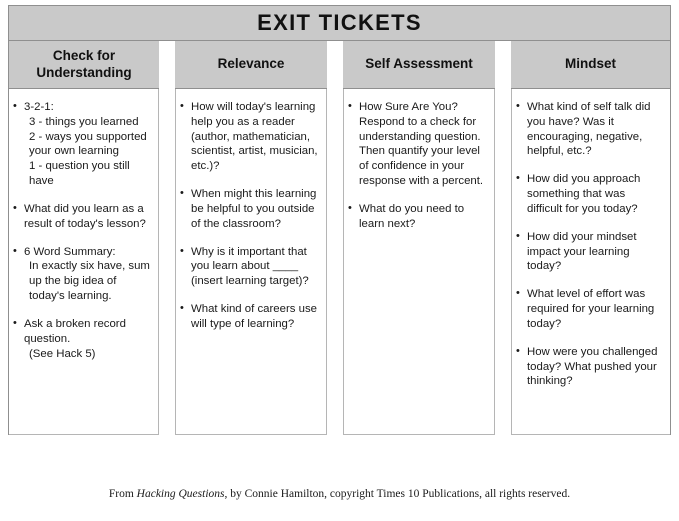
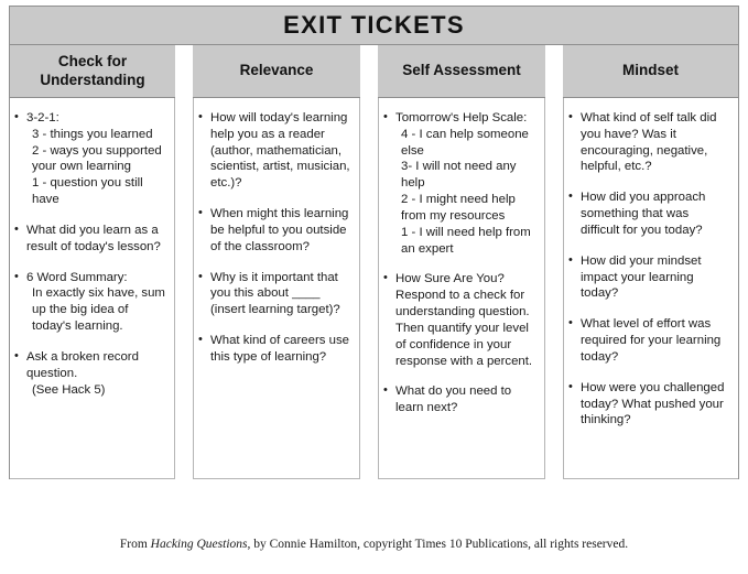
  EXIT TICKETS
  Check for Understanding
  Relevance
  Self Assessment
  Mindset
  3-2-1:
  3 - things you learned
  2 - ways you supported your own learning
  1 - question you still have
  What did you learn as a result of today's lesson?
  6 Word Summary:
  In exactly six have, sum up the big idea of today's learning.
  Ask a broken record question.
  (See Hack 5)
  How will today's learning help you as a reader (author, mathematician, scientist, artist, musician, etc.)?
  When might this learning be helpful to you outside of the classroom?
- Why is it important that you learn about ____ (insert learning target)?
+ Why is it important that you this about ____ (insert learning target)?
- What kind of careers use will type of learning?
+ What kind of careers use this type of learning?
+ Tomorrow's Help Scale:
+ 4 - I can help someone else
+ 3- I will not need any help
+ 2 - I might need help from my resources
+ 1 - I will need help from an expert
  How Sure Are You? Respond to a check for understanding question. Then quantify your level of confidence in your response with a percent.
  What do you need to learn next?
  What kind of self talk did you have? Was it encouraging, negative, helpful, etc.?
  How did you approach something that was difficult for you today?
  How did your mindset impact your learning today?
  What level of effort was required for your learning today?
  How were you challenged today? What pushed your thinking?
  From Hacking Questions, by Connie Hamilton, copyright Times 10 Publications, all rights reserved.
